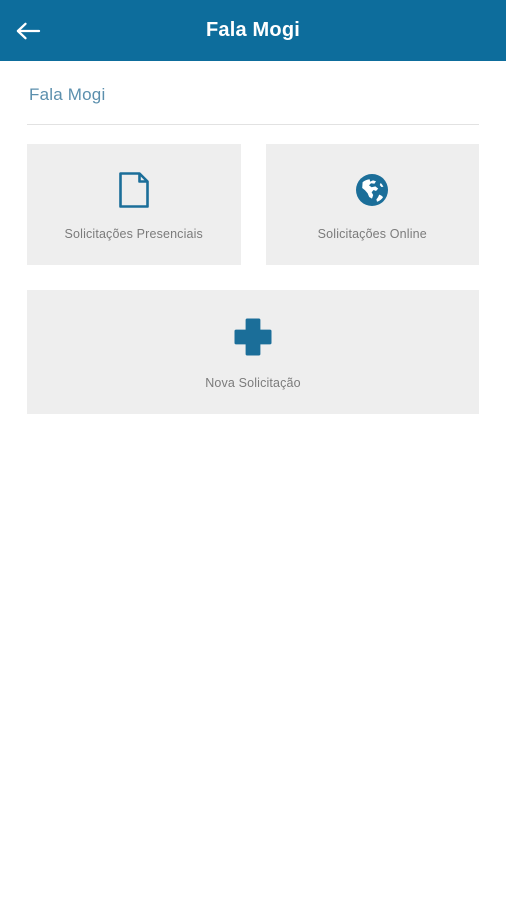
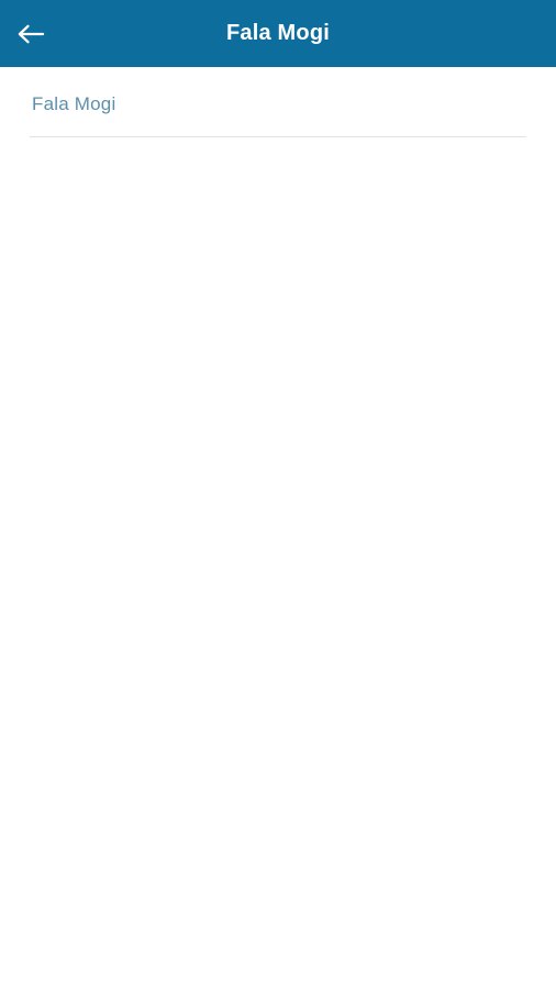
  Fala Mogi
  Fala Mogi
- Solicitações Presenciais
- Solicitações Online
- Nova Solicitação
